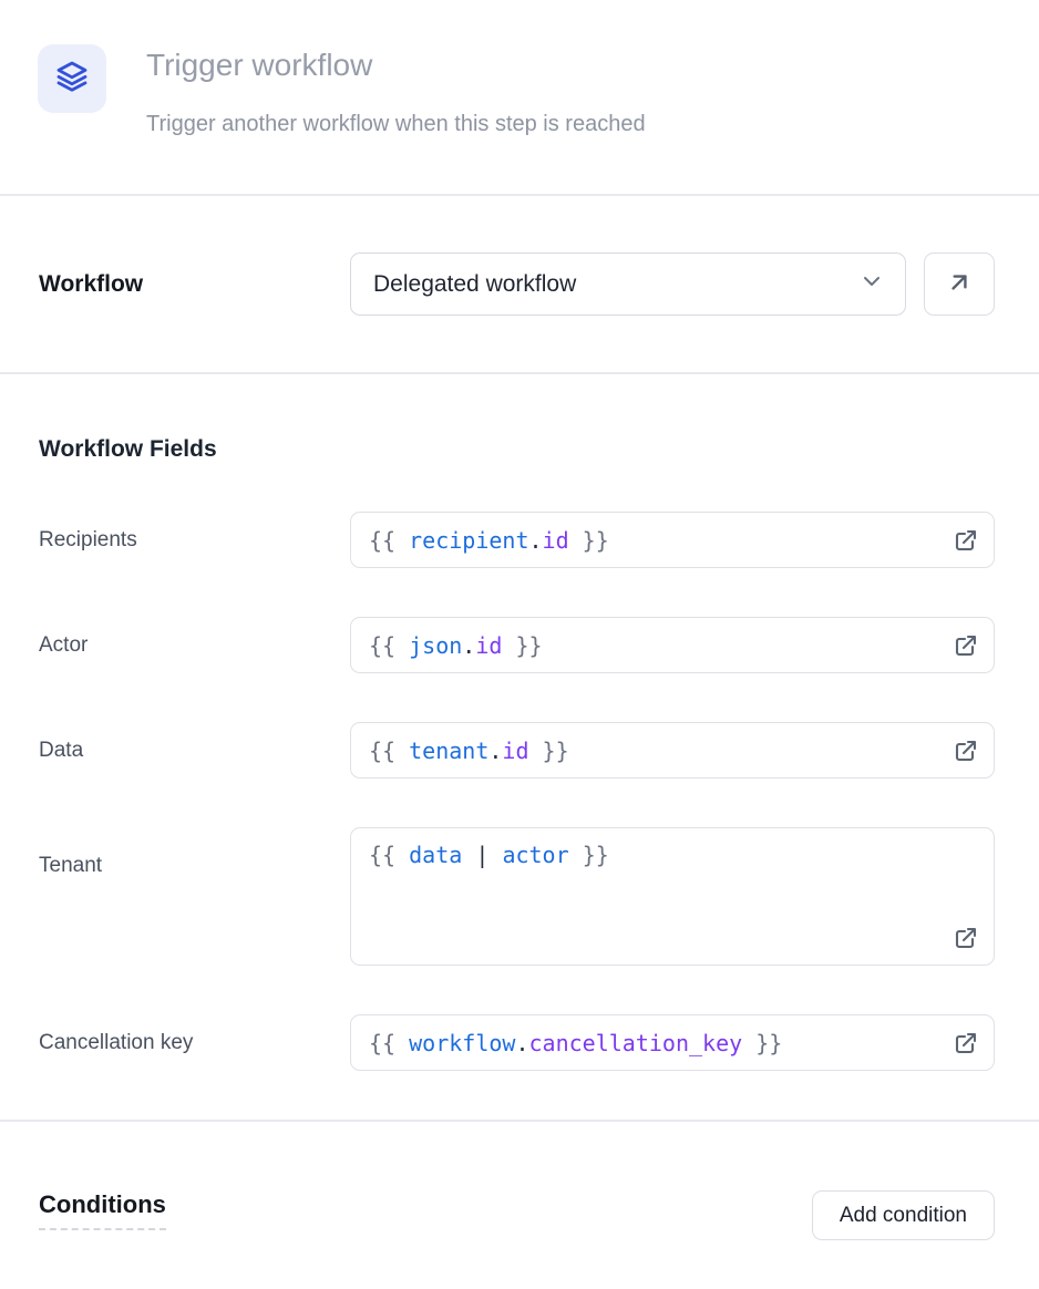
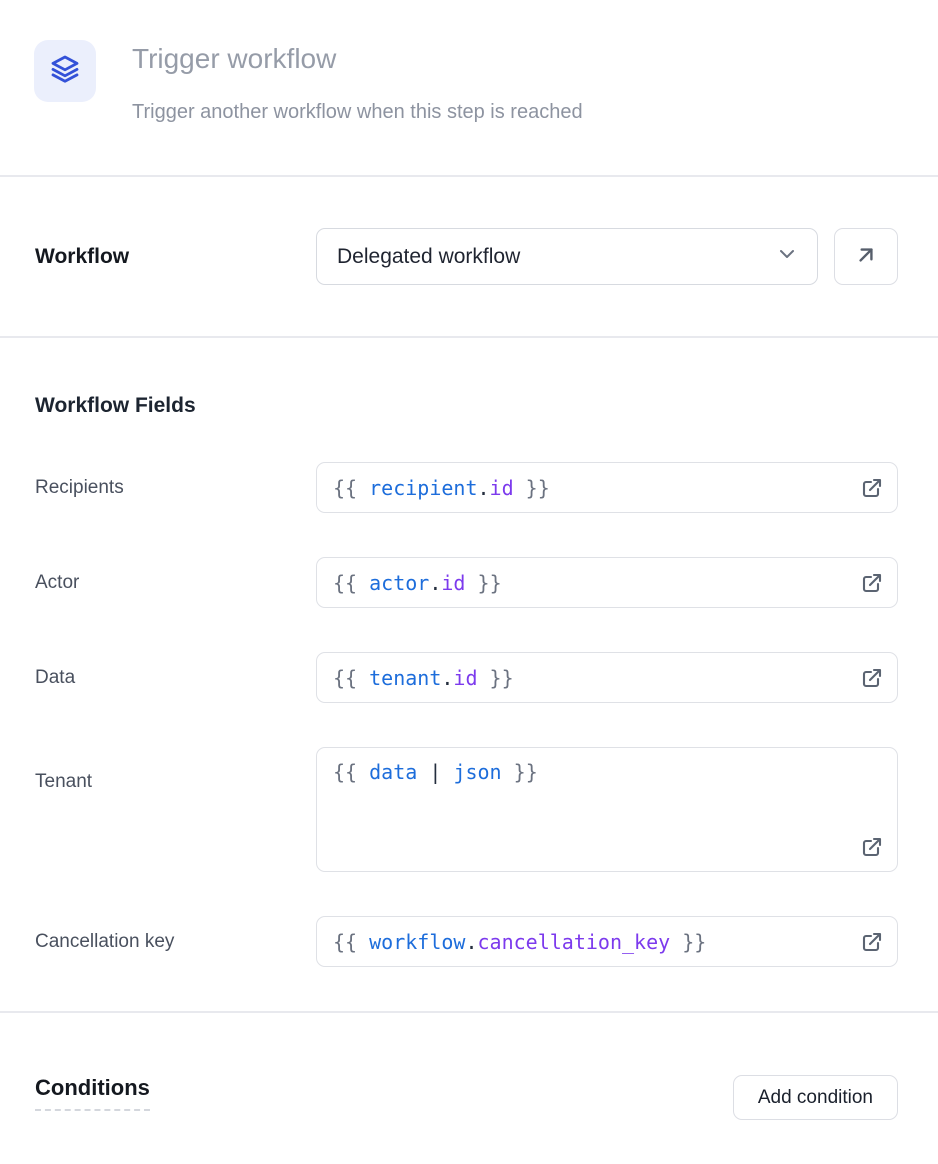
  Trigger workflow
  Trigger another workflow when this step is reached
  Workflow
  Delegated workflow
  Workflow Fields
  Recipients
  {{ recipient.id }}
  Actor
- {{ json.id }}
+ {{ actor.id }}
  Data
  {{ tenant.id }}
  Tenant
- {{ data | actor }}
+ {{ data | json }}
  Cancellation key
  {{ workflow.cancellation_key }}
  Conditions
  Add condition
